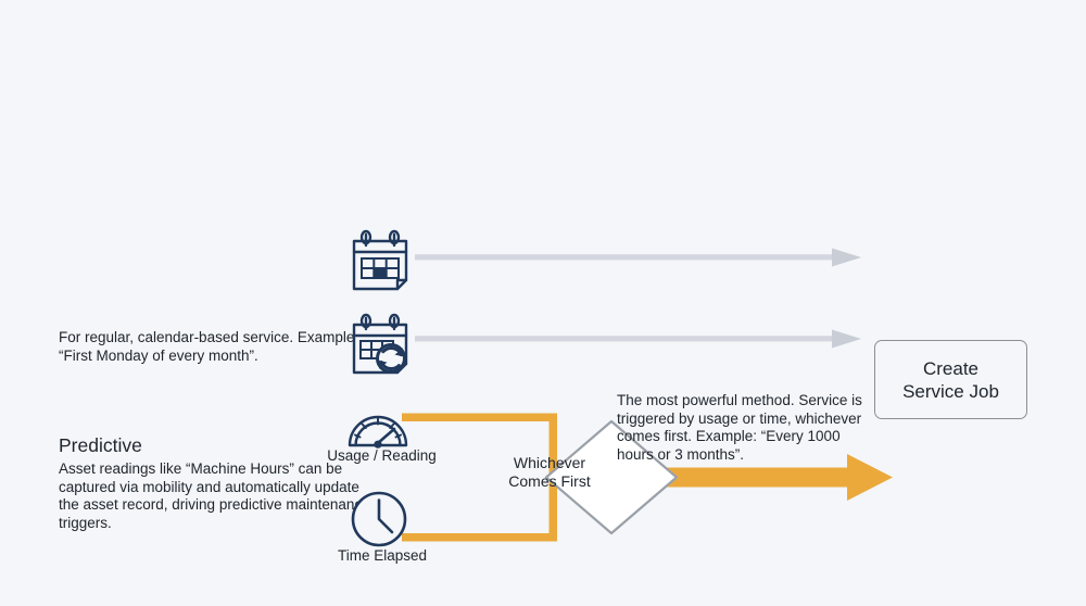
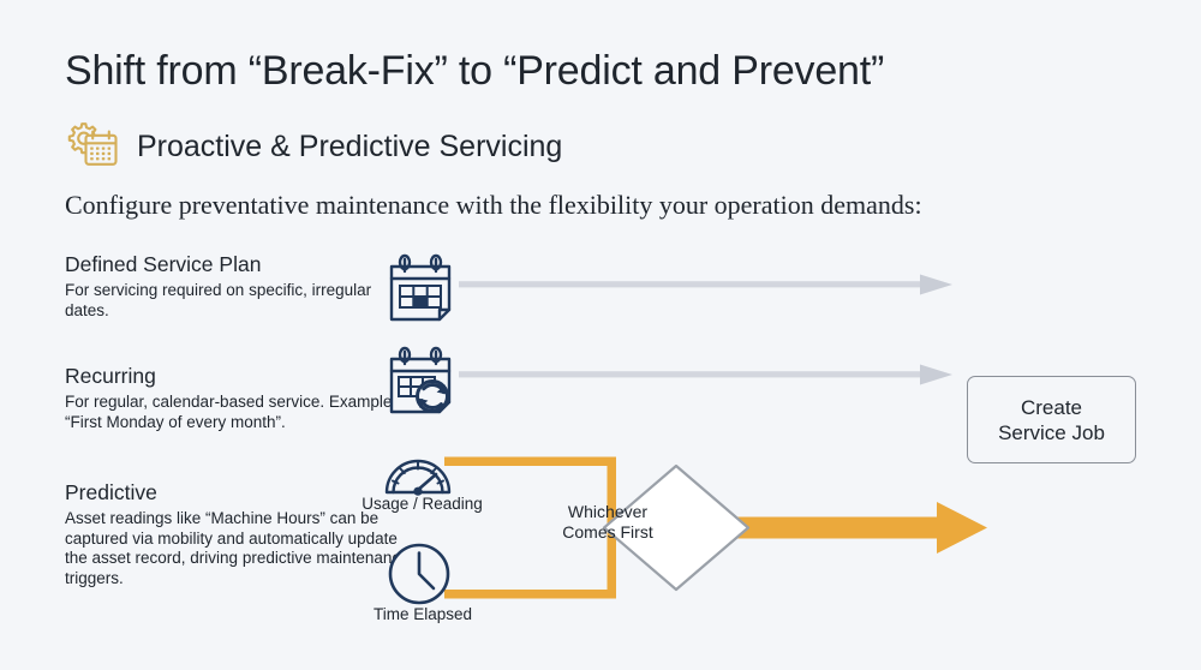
+ Shift from “Break-Fix” to “Predict and Prevent”
+ Proactive & Predictive Servicing
+ Configure preventative maintenance with the flexibility your operation demands:
+ Defined Service Plan
+ For servicing required on specific, irregular dates.
+ Recurring
  For regular, calendar-based service. Example “First Monday of every month”.
  Predictive
  Asset readings like “Machine Hours” can be captured via mobility and automatically update the asset record, driving predictive maintenan triggers.
  Usage / Reading
  Time Elapsed
  Whichever
  Comes First
- The most powerful method. Service is triggered by usage or time, whichever comes first. Example: “Every 1000 hours or 3 months”.
  Create
  Service Job
